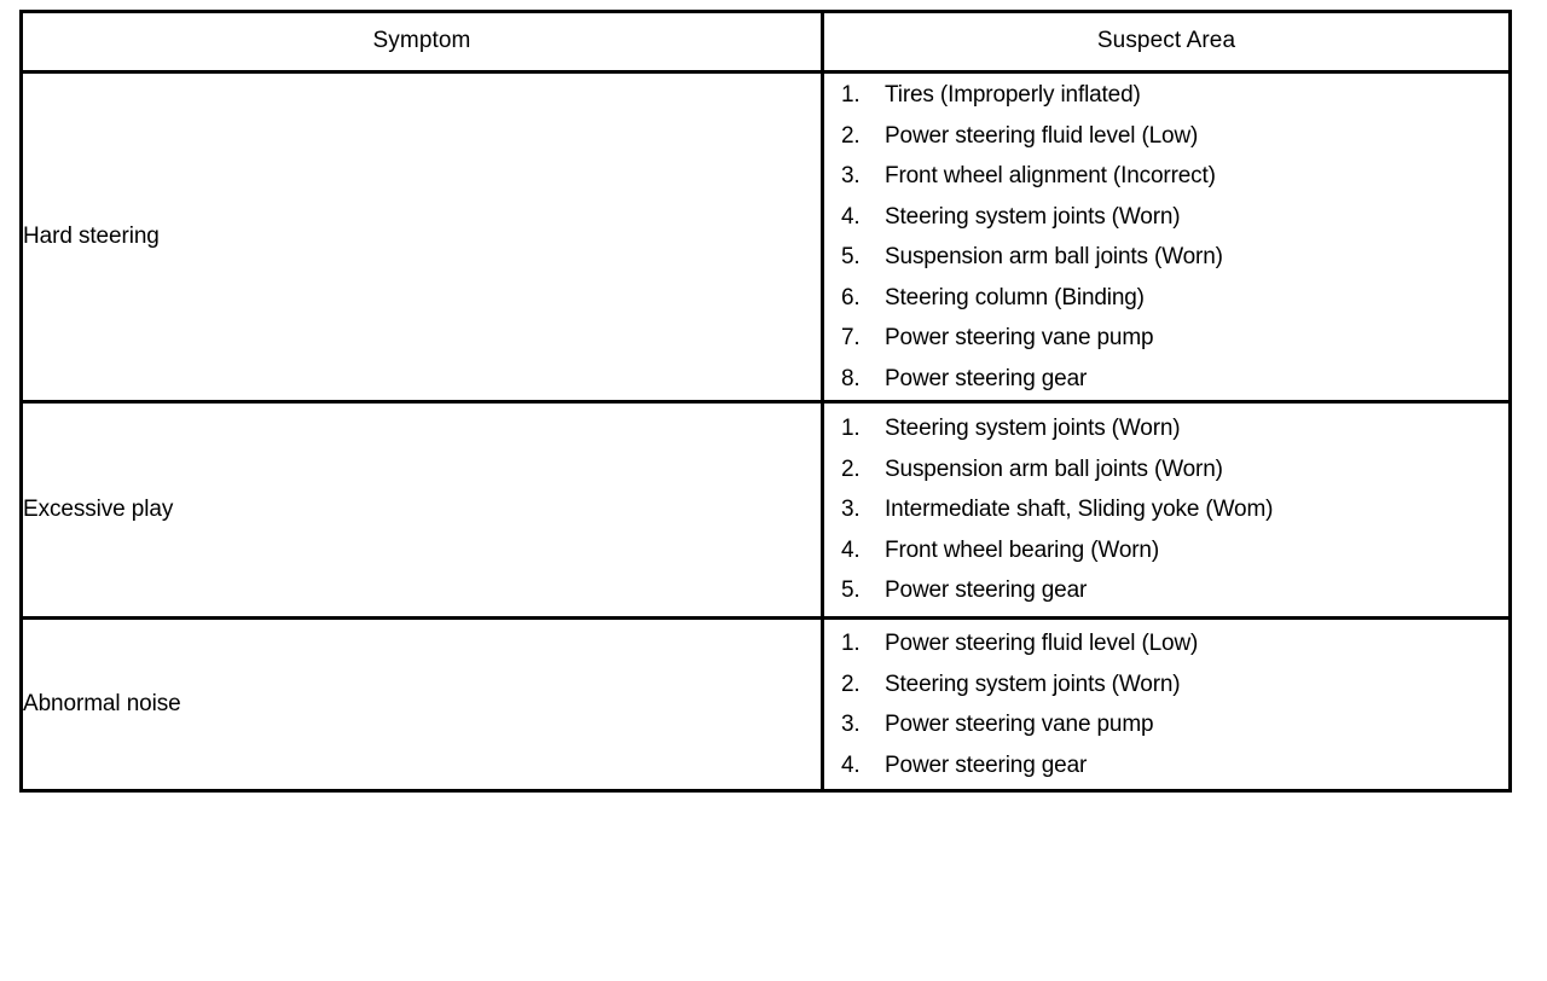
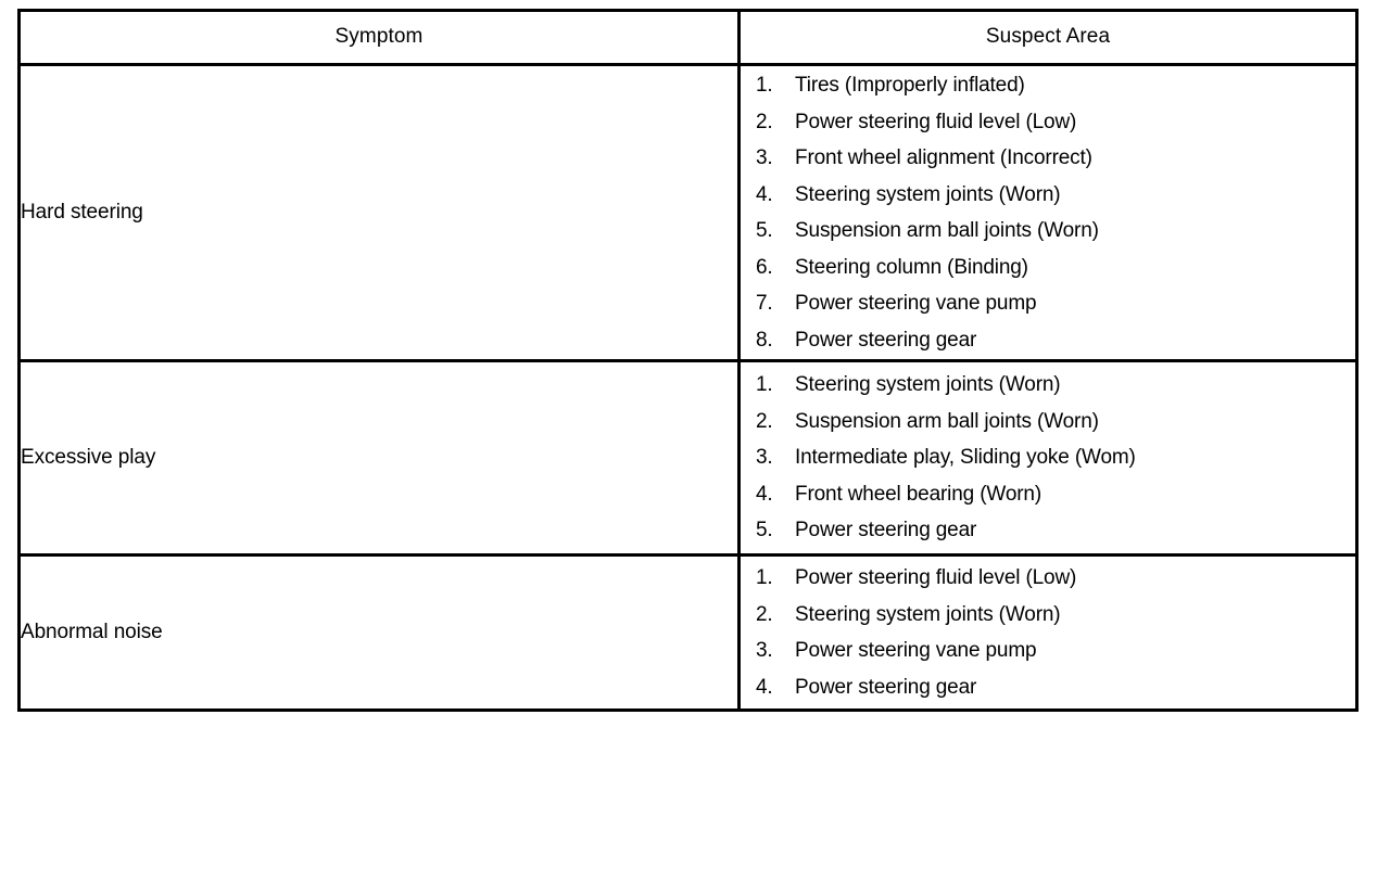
  Symptom	Suspect Area
  Hard steering	1. Tires (Improperly inflated) 2. Power steering fluid level (Low) 3. Front wheel alignment (Incorrect) 4. Steering system joints (Worn) 5. Suspension arm ball joints (Worn) 6. Steering column (Binding) 7. Power steering vane pump 8. Power steering gear
- Excessive play	1. Steering system joints (Worn) 2. Suspension arm ball joints (Worn) 3. Intermediate shaft, Sliding yoke (Wom) 4. Front wheel bearing (Worn) 5. Power steering gear
+ Excessive play	1. Steering system joints (Worn) 2. Suspension arm ball joints (Worn) 3. Intermediate play, Sliding yoke (Wom) 4. Front wheel bearing (Worn) 5. Power steering gear
  Abnormal noise	1. Power steering fluid level (Low) 2. Steering system joints (Worn) 3. Power steering vane pump 4. Power steering gear
